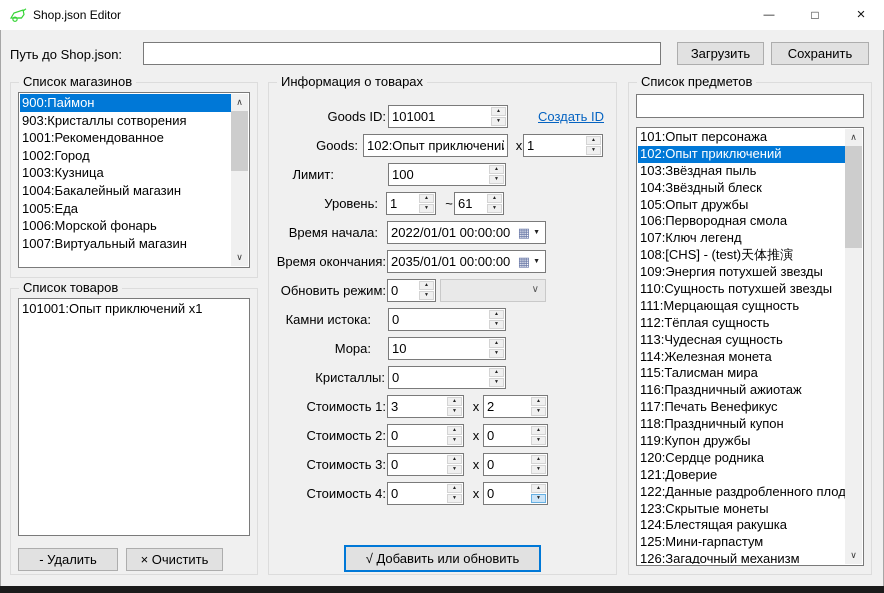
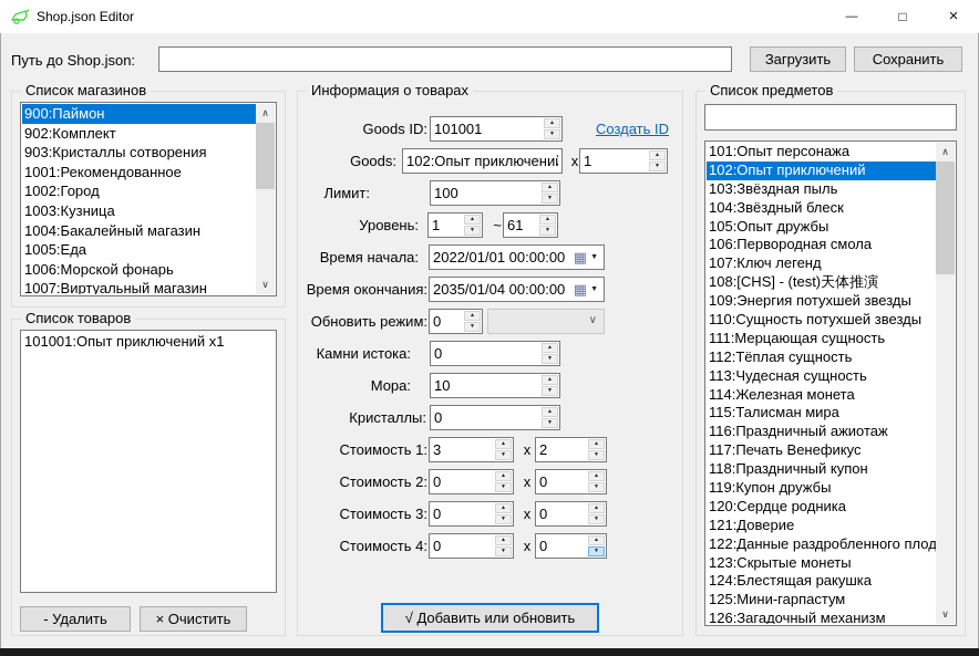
  Shop.json Editor
  —
  □
  ×
  Путь до Shop.json:
  Загрузить
  Сохранить
  Список магазинов
  900:Паймон
+ 902:Комплект
  903:Кристаллы сотворения
  1001:Рекомендованное
  1002:Город
  1003:Кузница
  1004:Бакалейный магазин
  1005:Еда
  1006:Морской фонарь
  1007:Виртуальный магазин
  ∧
  ∨
  Список товаров
  101001:Опыт приключений x1
  - Удалить
  × Очистить
  Информация о товарах
  Goods ID:
  101001
  Создать ID
  Goods:
  102:Опыт приключени
  x
  1
  Лимит:
  100
  Уровень:
  1
  ~
  61
  Время начала:
  2022/01/01 00:00:00
  ▦
  Время окончания:
- 2035/01/01 00:00:00
+ 2035/01/04 00:00:00
  ▦
  Обновить режим:
  0
  ∨
  Камни истока:
  0
  Мора:
  10
  Кристаллы:
  0
  Стоимость 1:
  3
  x
  2
  Стоимость 2:
  0
  x
  0
  Стоимость 3:
  0
  x
  0
  Стоимость 4:
  0
  x
  0
  √ Добавить или обновить
  Список предметов
  101:Опыт персонажа
  102:Опыт приключений
  103:Звёздная пыль
  104:Звёздный блеск
  105:Опыт дружбы
  106:Первородная смола
  107:Ключ легенд
  108:[CHS] - (test)天体推演
  109:Энергия потухшей звезды
  110:Сущность потухшей звезды
  111:Мерцающая сущность
  112:Тёплая сущность
  113:Чудесная сущность
  114:Железная монета
  115:Талисман мира
  116:Праздничный ажиотаж
  117:Печать Венефикус
  118:Праздничный купон
  119:Купон дружбы
  120:Сердце родника
  121:Доверие
  122:Данные раздробленного плод
  123:Скрытые монеты
  124:Блестящая ракушка
  125:Мини-гарпастум
  126:Загадочный механизм
  ∧
  ∨
